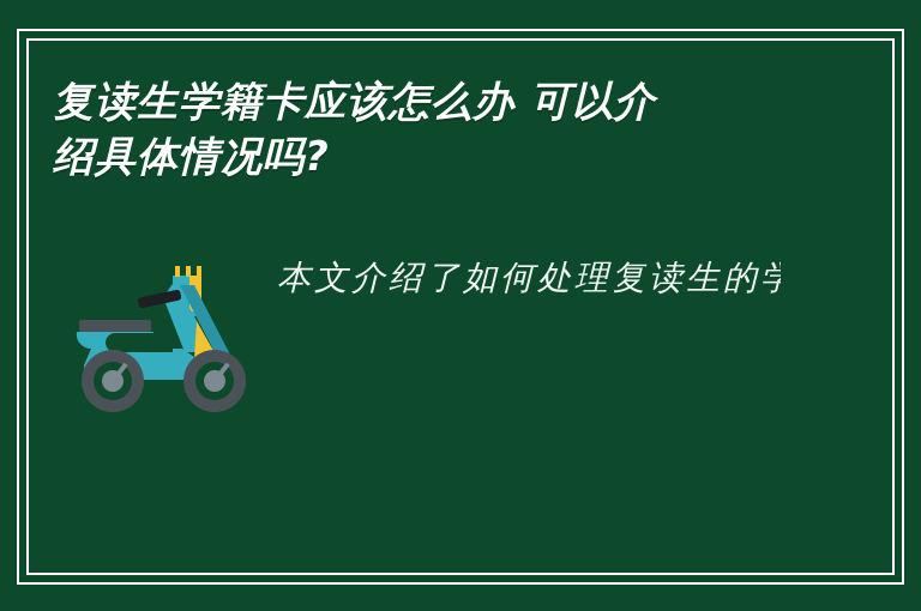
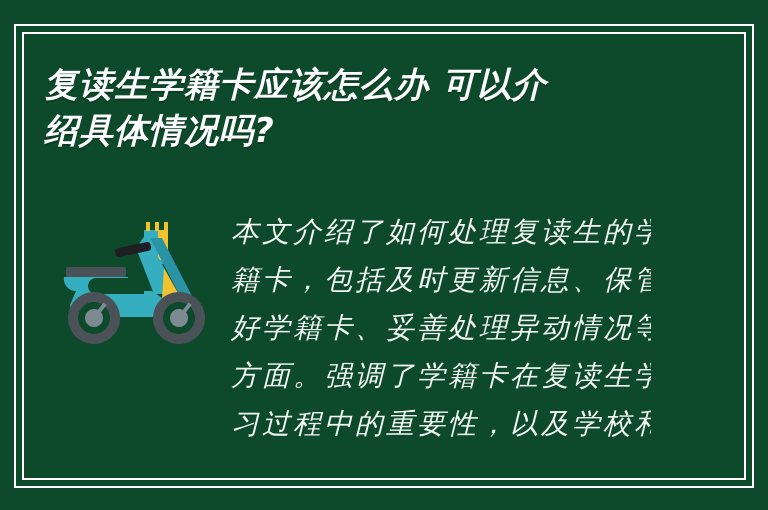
  复读生学籍卡应该怎么办 可以介
  绍具体情况吗?
  本文介绍了如何处理复读生的学
+ 籍卡，包括及时更新信息、保管
+ 好学籍卡、妥善处理异动情况等
+ 方面。强调了学籍卡在复读生学
+ 习过程中的重要性，以及学校和
